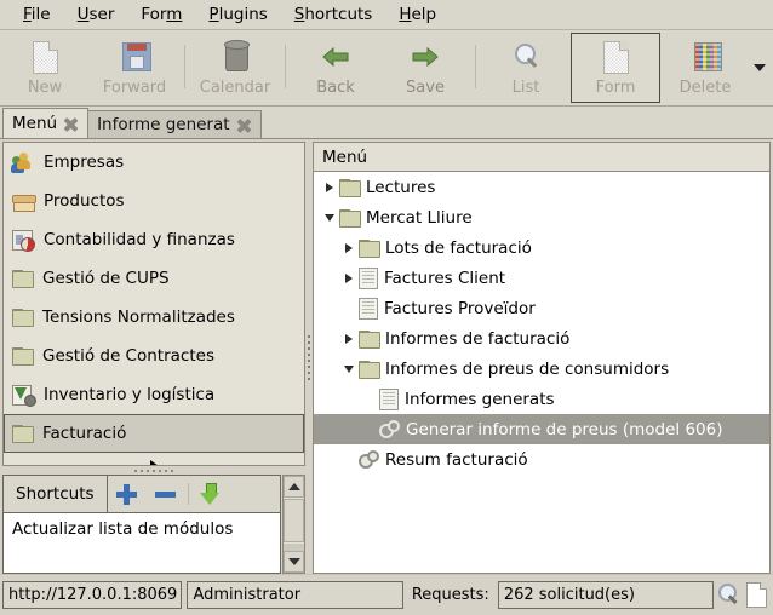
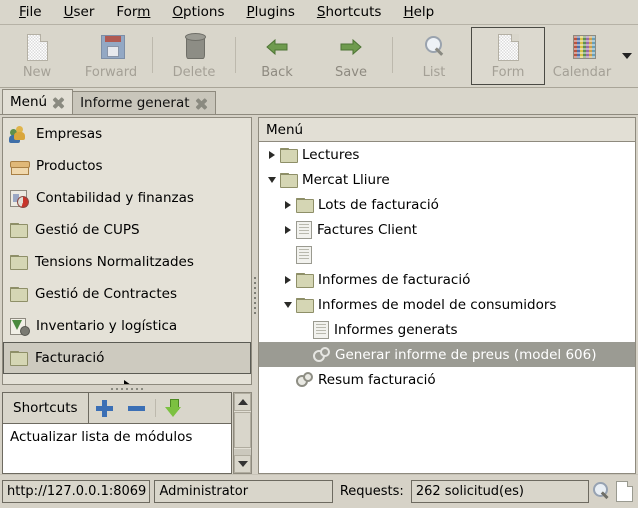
  File
  User
  Form
+ Options
  Plugins
  Shortcuts
  Help
  New
  Forward
- Calendar
+ Delete
  Back
  Save
  List
  Form
- Delete
+ Calendar
  Menú
  Informe generat
  Empresas
  Productos
  Contabilidad y finanzas
  Gestió de CUPS
  Tensions Normalitzades
  Gestió de Contractes
  Inventario y logística
  Facturació
  Shortcuts
  Actualizar lista de módulos
  Menú
  Lectures
  Mercat Lliure
  Lots de facturació
  Factures Client
- Factures Proveïdor
  Informes de facturació
- Informes de preus de consumidors
+ Informes de model de consumidors
  Informes generats
  Generar informe de preus (model 606)
  Resum facturació
  http://127.0.0.1:8069
  Administrator
  Requests:
  262 solicitud(es)
